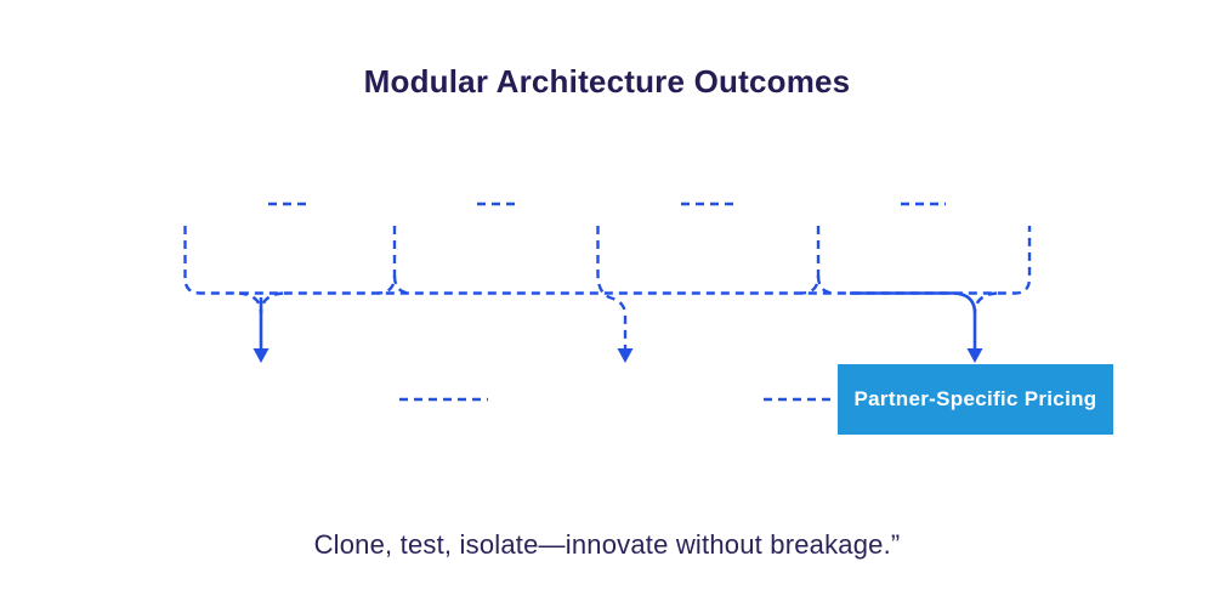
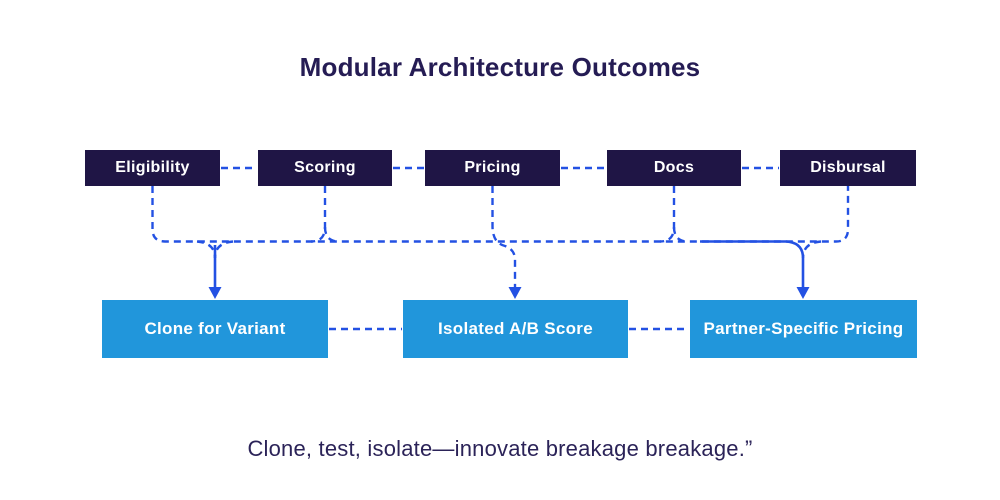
  Modular Architecture Outcomes
+ Eligibility
+ Scoring
+ Pricing
+ Docs
+ Disbursal
+ Clone for Variant
+ Isolated A/B Score
  Partner-Specific Pricing
- Clone, test, isolate—innovate without breakage.”
+ Clone, test, isolate—innovate breakage breakage.”
